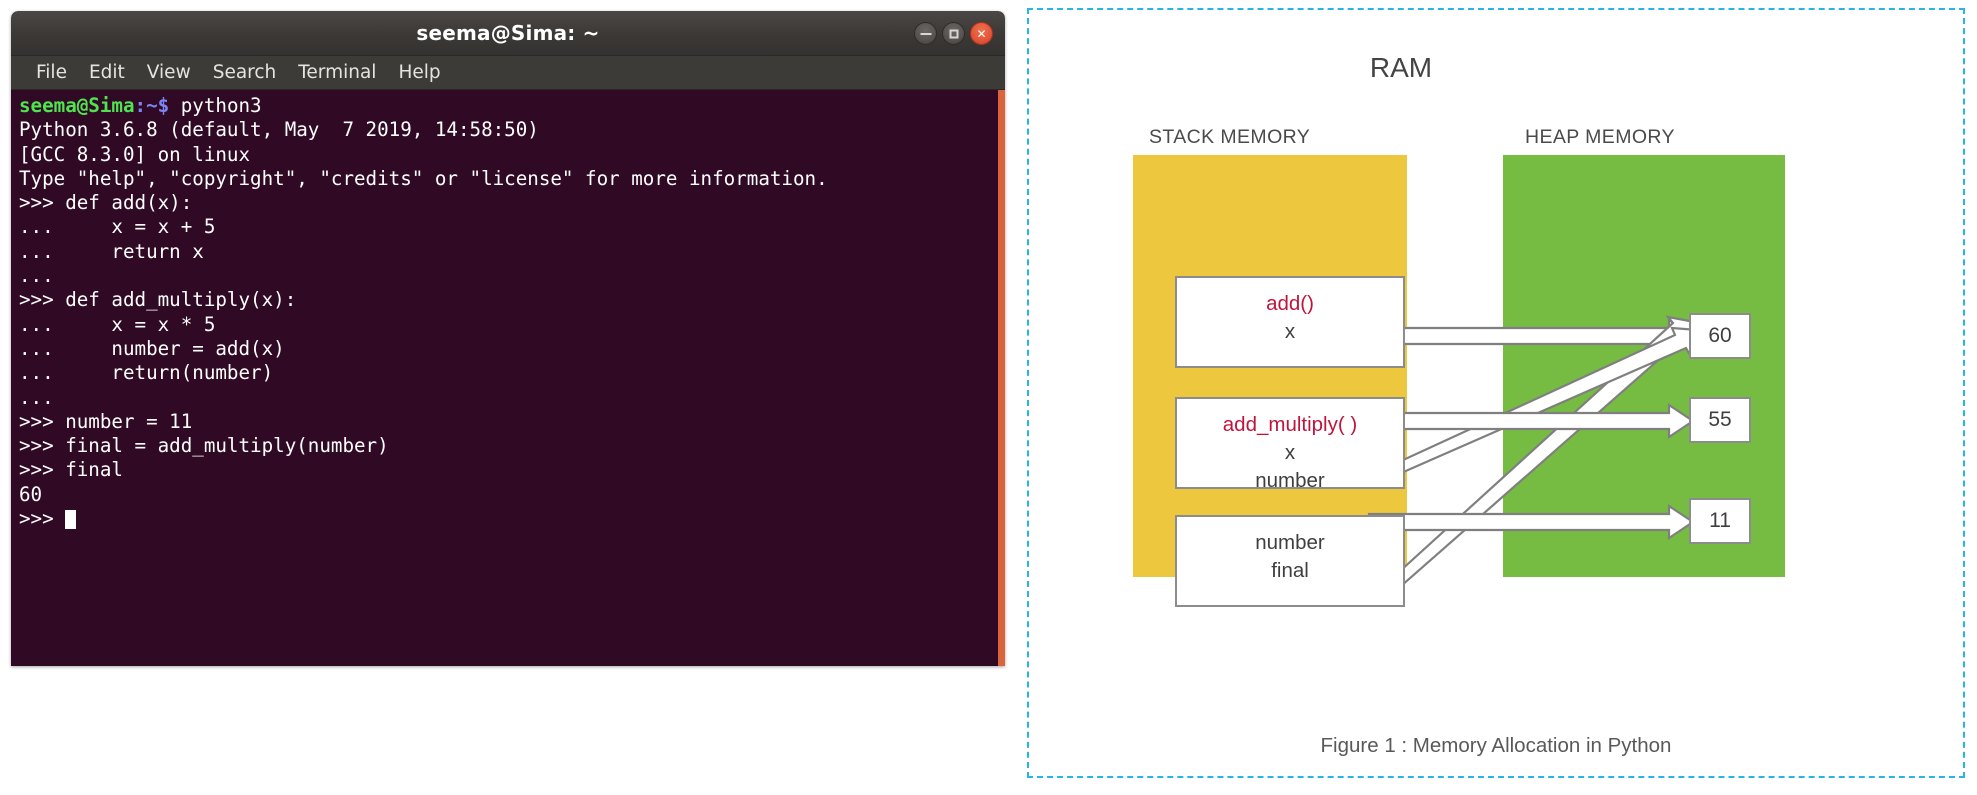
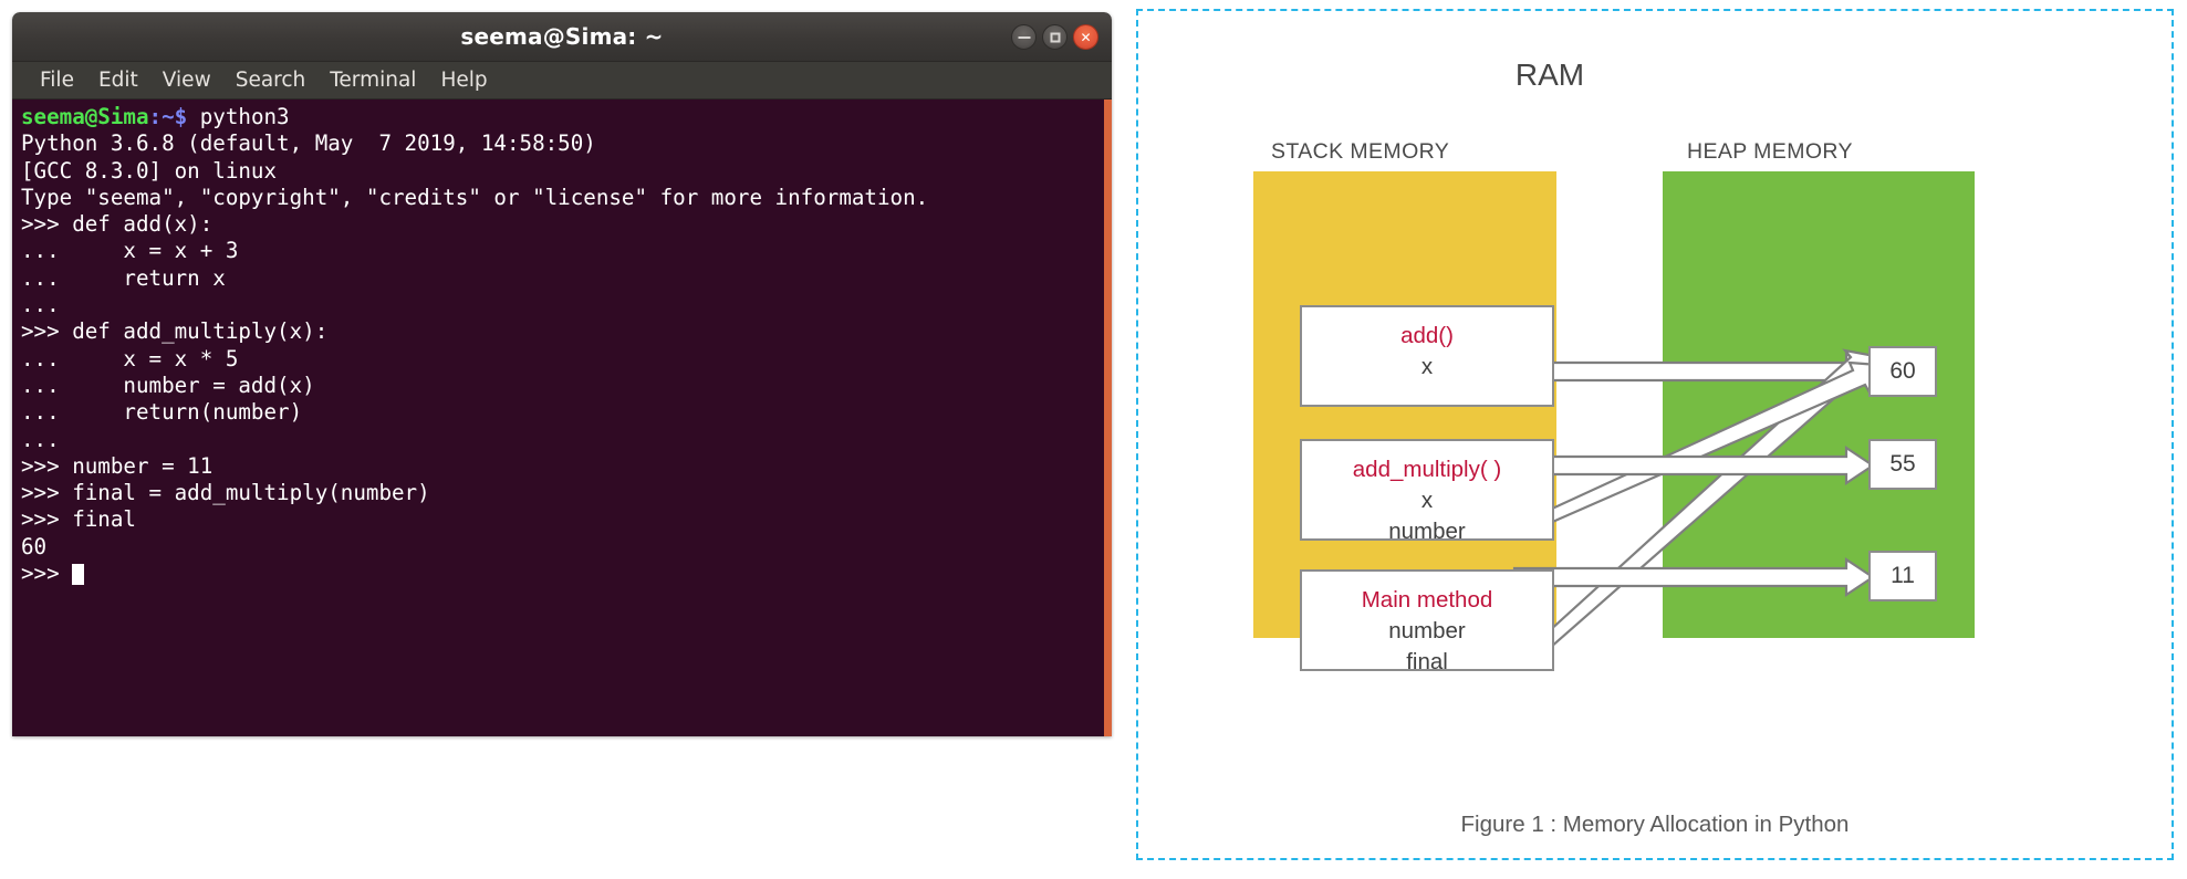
  seema@Sima: ~
  ✕
  File
  Edit
  View
  Search
  Terminal
  Help
  seema@Sima:~$ python3
  Python 3.6.8 (default, May 7 2019, 14:58:50)
  [GCC 8.3.0] on linux
- Type "help", "copyright", "credits" or "license" for more information.
+ Type "seema", "copyright", "credits" or "license" for more information.
  >>> def add(x):
- ... x = x + 5
+ ... x = x + 3
  ... return x
  ...
  >>> def add_multiply(x):
  ... x = x * 5
  ... number = add(x)
  ... return(number)
  ...
  >>> number = 11
  >>> final = add_multiply(number)
  >>> final
  60
  >>>
  RAM
  STACK MEMORY
  HEAP MEMORY
  add()
  x
  add_multiply( )
  x
  number
+ Main method
  number
  final
  60
  55
  11
  Figure 1 : Memory Allocation in Python
